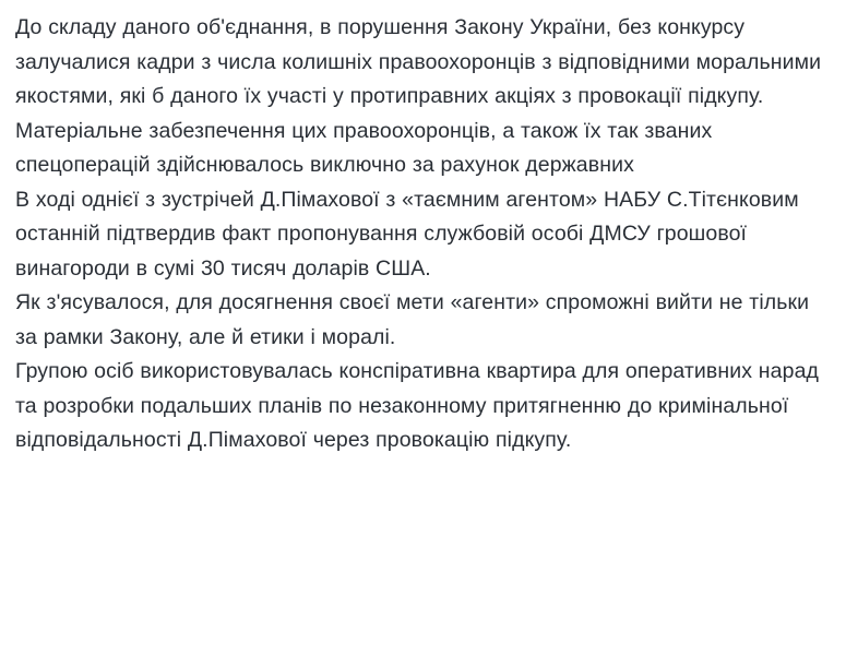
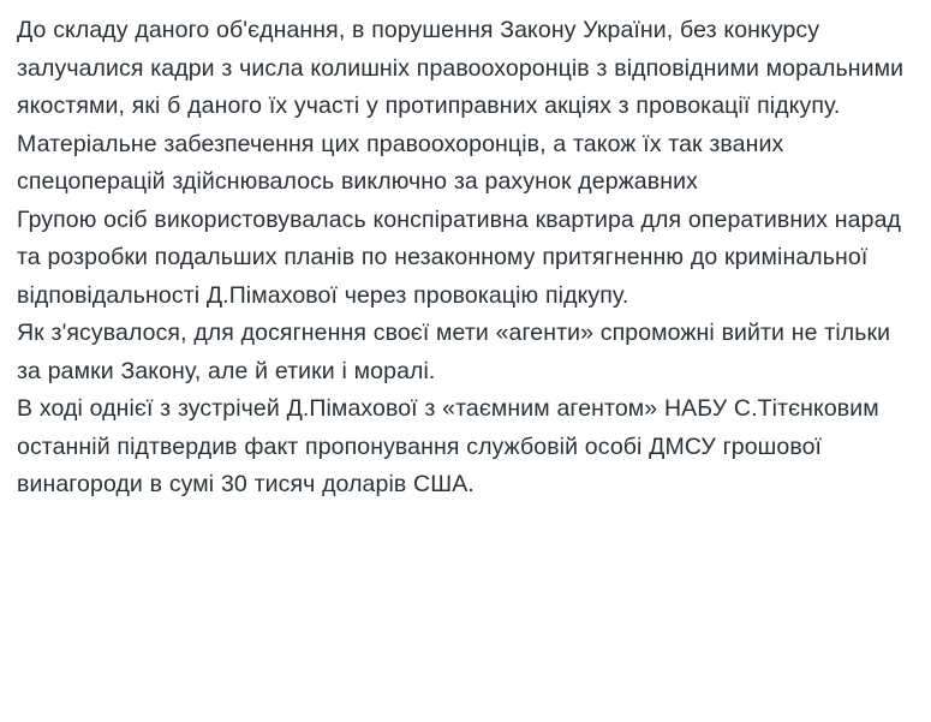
  До складу даного об'єднання, в порушення Закону України, без конкурсу залучалися кадри з числа колишніх правоохоронців з відповідними моральними якостями, які б даного їх участі у протиправних акціях з провокації підкупу. Матеріальне забезпечення цих правоохоронців, а також їх так званих спецоперацій здійснювалось виключно за рахунок державних
- В ході однієї з зустрічей Д.Пімахової з «таємним агентом» НАБУ С.Тітєнковим останній підтвердив факт пропонування службовій особі ДМСУ грошової винагороди в сумі 30 тисяч доларів США.
+ Групою осіб використовувалась конспіративна квартира для оперативних нарад та розробки подальших планів по незаконному притягненню до кримінальної відповідальності Д.Пімахової через провокацію підкупу.
  Як з'ясувалося, для досягнення своєї мети «агенти» спроможні вийти не тільки за рамки Закону, але й етики і моралі.
- Групою осіб використовувалась конспіративна квартира для оперативних нарад та розробки подальших планів по незаконному притягненню до кримінальної відповідальності Д.Пімахової через провокацію підкупу.
+ В ході однієї з зустрічей Д.Пімахової з «таємним агентом» НАБУ С.Тітєнковим останній підтвердив факт пропонування службовій особі ДМСУ грошової винагороди в сумі 30 тисяч доларів США.
